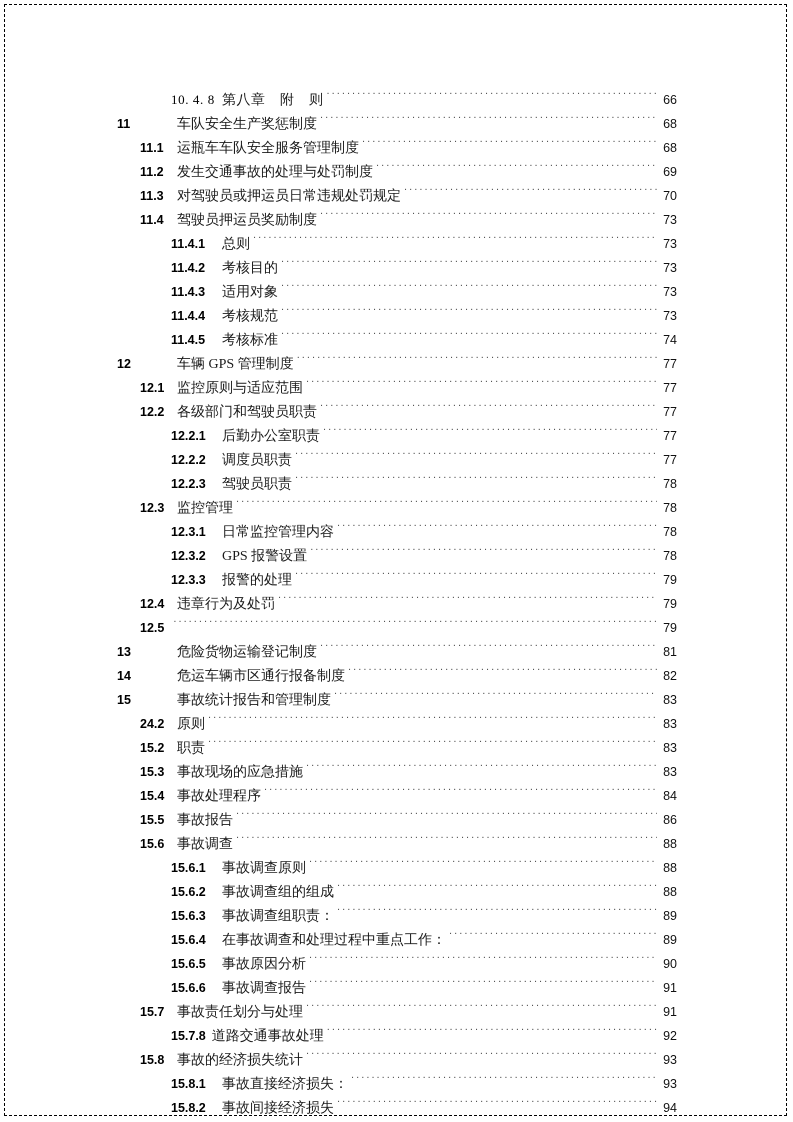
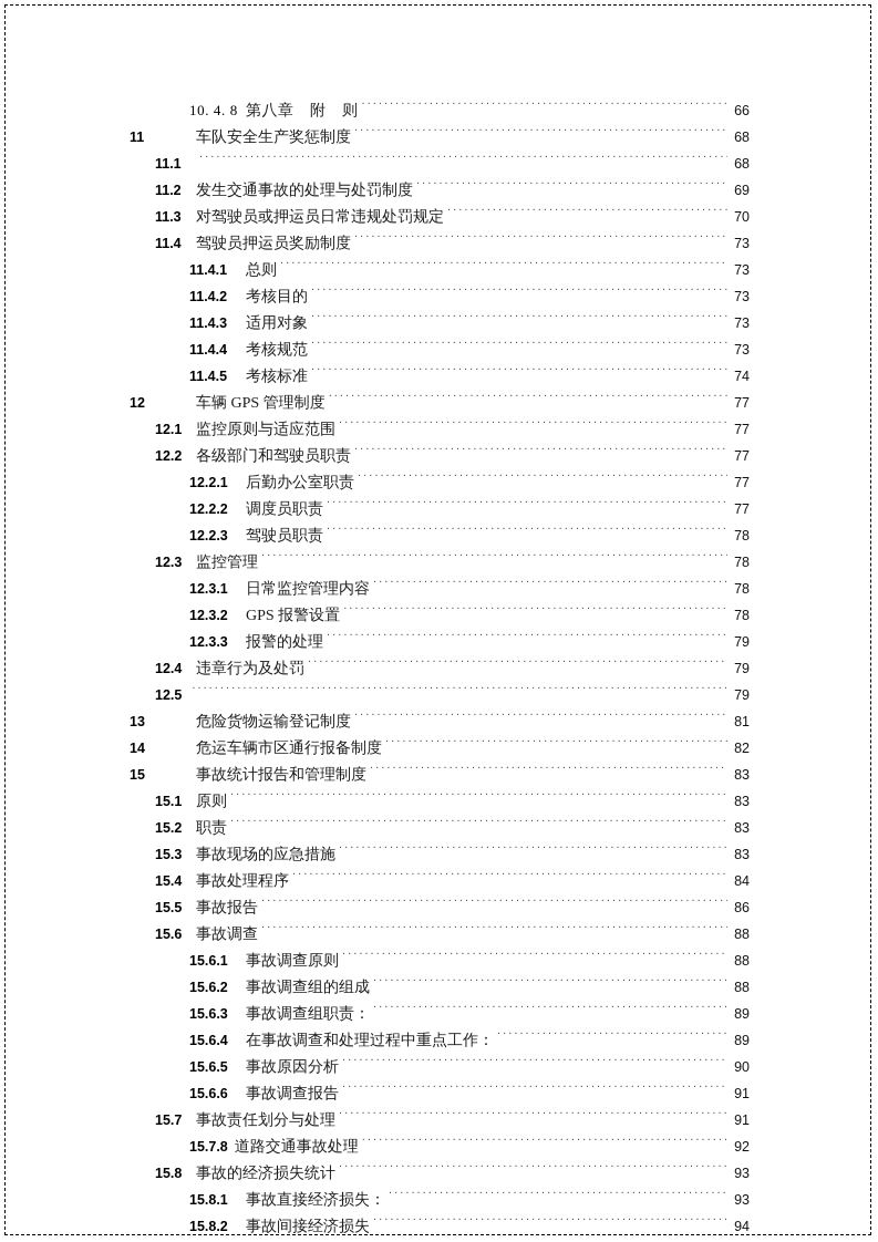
  10. 4. 8
  第八章 附 则
  66
  11
  车队安全生产奖惩制度
  68
  11.1
- 运瓶车车队安全服务管理制度
  68
  11.2
  发生交通事故的处理与处罚制度
  69
  11.3
  对驾驶员或押运员日常违规处罚规定
  70
  11.4
  驾驶员押运员奖励制度
  73
  11.4.1
  总则
  73
  11.4.2
  考核目的
  73
  11.4.3
  适用对象
  73
  11.4.4
  考核规范
  73
  11.4.5
  考核标准
  74
  12
  车辆 GPS 管理制度
  77
  12.1
  监控原则与适应范围
  77
  12.2
  各级部门和驾驶员职责
  77
  12.2.1
  后勤办公室职责
  77
  12.2.2
  调度员职责
  77
  12.2.3
  驾驶员职责
  78
  12.3
  监控管理
  78
  12.3.1
  日常监控管理内容
  78
  12.3.2
  GPS 报警设置
  78
  12.3.3
  报警的处理
  79
  12.4
  违章行为及处罚
  79
  12.5
  79
  13
  危险货物运输登记制度
  81
  14
  危运车辆市区通行报备制度
  82
  15
  事故统计报告和管理制度
  83
- 24.2
+ 15.1
  原则
  83
  15.2
  职责
  83
  15.3
  事故现场的应急措施
  83
  15.4
  事故处理程序
  84
  15.5
  事故报告
  86
  15.6
  事故调查
  88
  15.6.1
  事故调查原则
  88
  15.6.2
  事故调查组的组成
  88
  15.6.3
  事故调查组职责：
  89
  15.6.4
  在事故调查和处理过程中重点工作：
  89
  15.6.5
  事故原因分析
  90
  15.6.6
  事故调查报告
  91
  15.7
  事故责任划分与处理
  91
  15.7.8
  道路交通事故处理
  92
  15.8
  事故的经济损失统计
  93
  15.8.1
  事故直接经济损失：
  93
  15.8.2
  事故间接经济损失
  94
